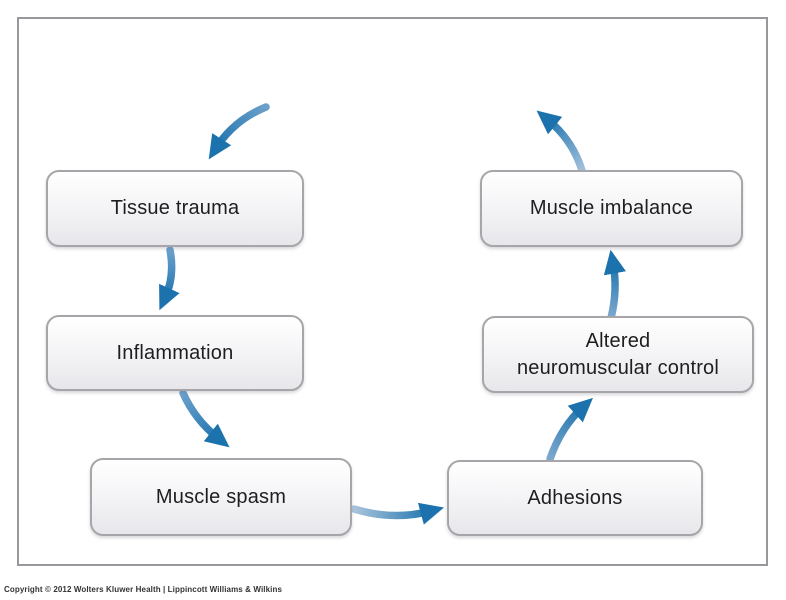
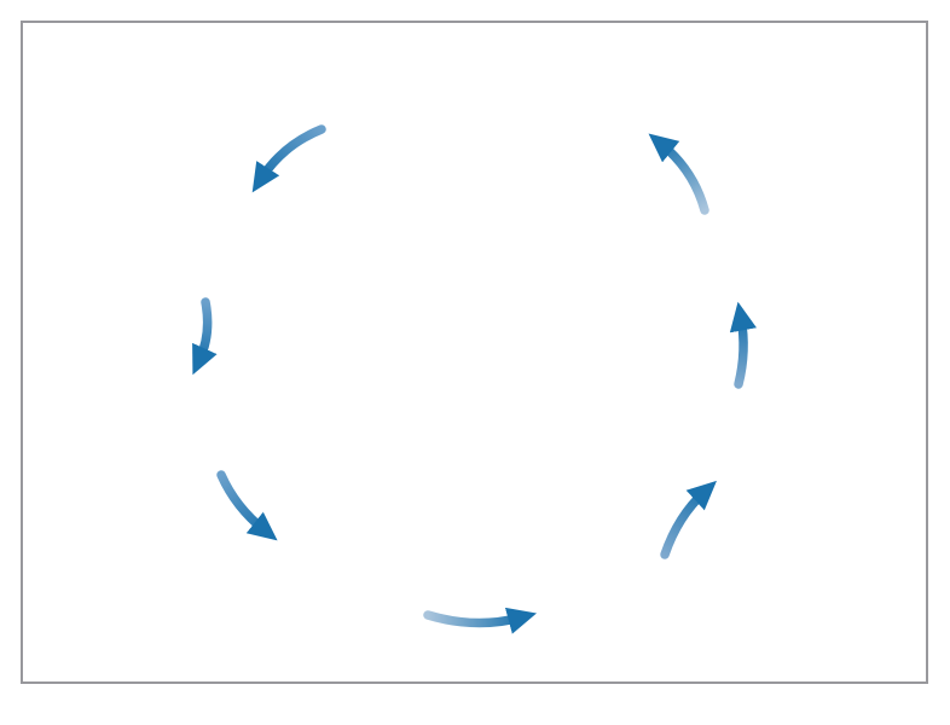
- Tissue trauma
- Inflammation
- Muscle spasm
- Adhesions
- Altered
- neuromuscular control
- Muscle imbalance
- Copyright © 2012 Wolters Kluwer Health | Lippincott Williams & Wilkins
